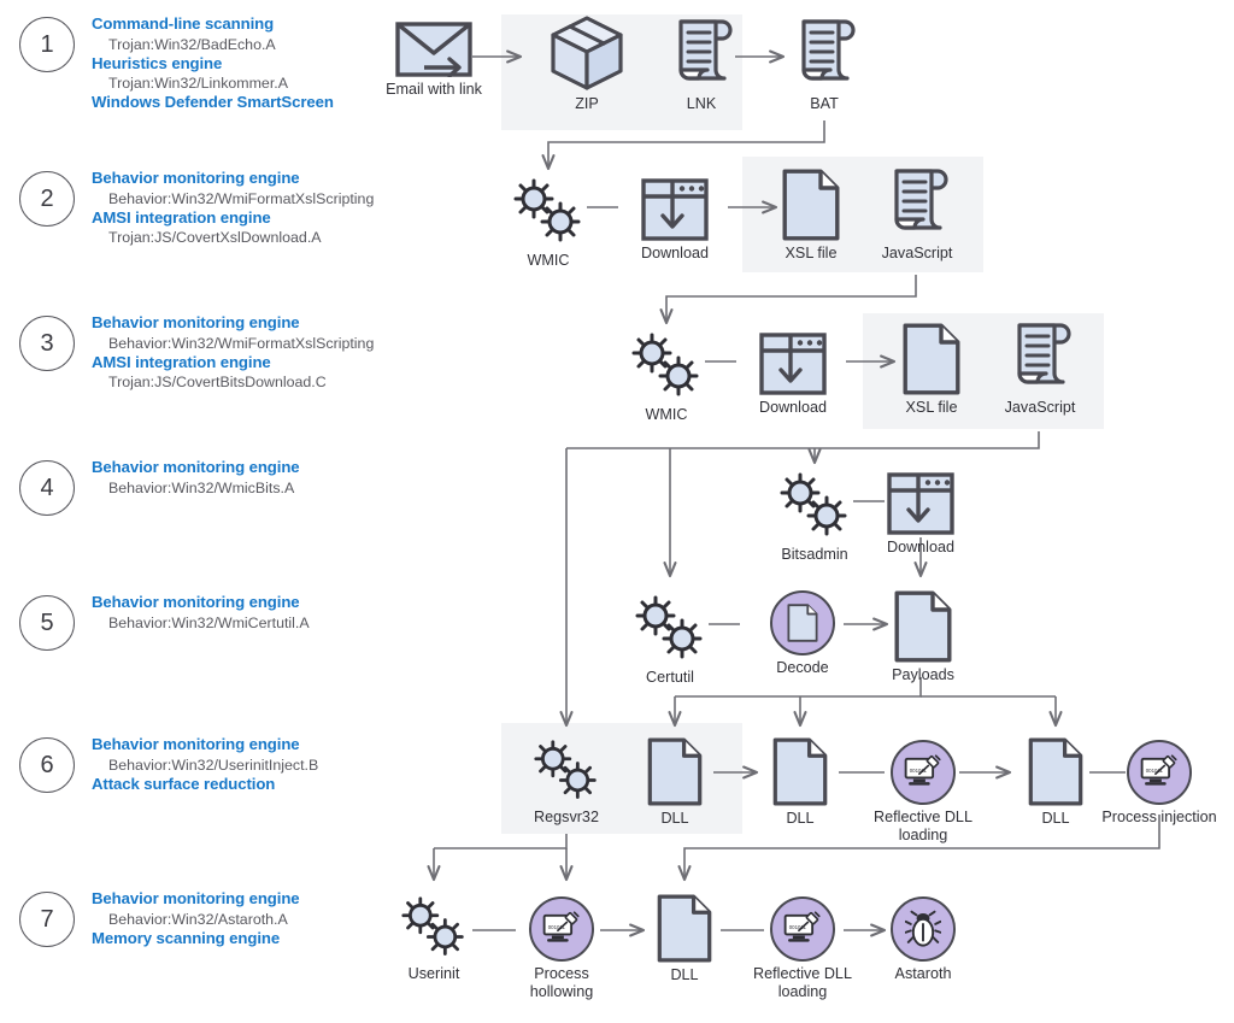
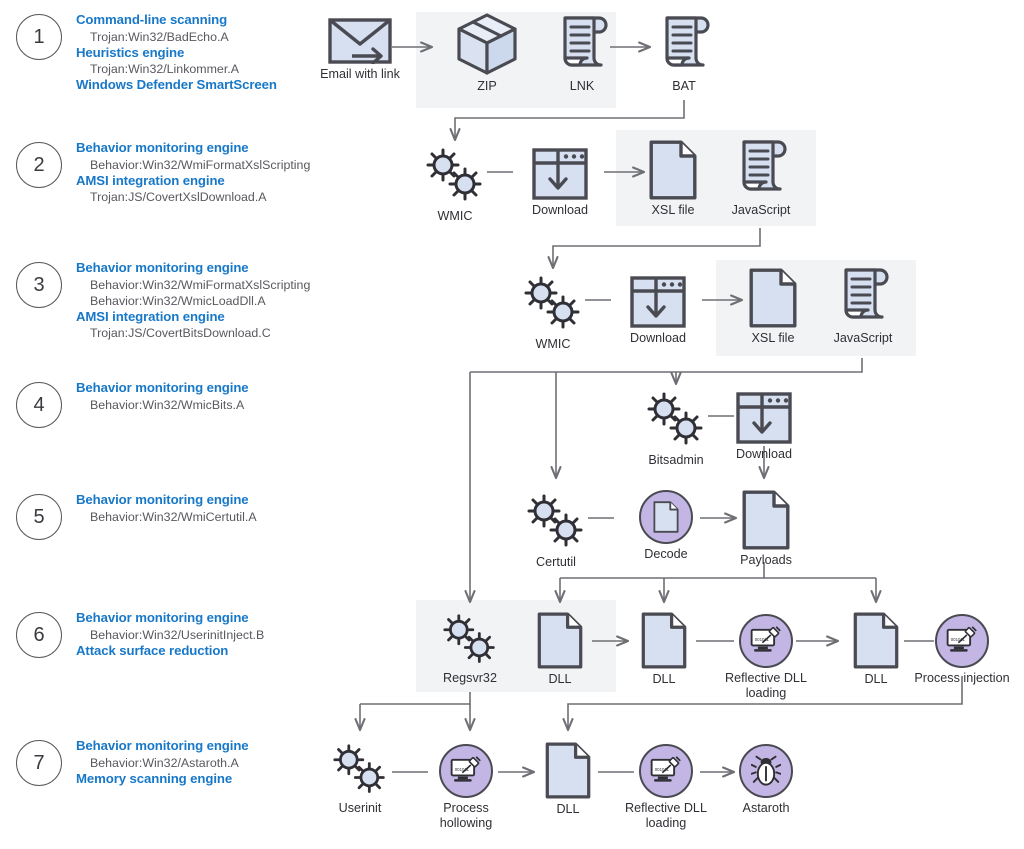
  1
  Command-line scanning
  Trojan:Win32/BadEcho.A
  Heuristics engine
  Trojan:Win32/Linkommer.A
  Windows Defender SmartScreen
  2
  Behavior monitoring engine
  Behavior:Win32/WmiFormatXslScripting
  AMSI integration engine
  Trojan:JS/CovertXslDownload.A
  3
  Behavior monitoring engine
  Behavior:Win32/WmiFormatXslScripting
+ Behavior:Win32/WmicLoadDll.A
  AMSI integration engine
  Trojan:JS/CovertBitsDownload.C
  4
  Behavior monitoring engine
  Behavior:Win32/WmicBits.A
  5
  Behavior monitoring engine
  Behavior:Win32/WmiCertutil.A
  6
  Behavior monitoring engine
  Behavior:Win32/UserinitInject.B
  Attack surface reduction
  7
  Behavior monitoring engine
  Behavior:Win32/Astaroth.A
  Memory scanning engine
  Email with link
  ZIP
  LNK
  BAT
  WMIC
  Download
  XSL file
  JavaScript
  WMIC
  Download
  XSL file
  JavaScript
  Bitsadmin
  Download
  Certutil
  Decode
  Payloads
  Regsvr32
  DLL
  DLL
  Reflective DLL loading
  DLL
  Process injection
  Userinit
  Process hollowing
  DLL
  Reflective DLL loading
  Astaroth
